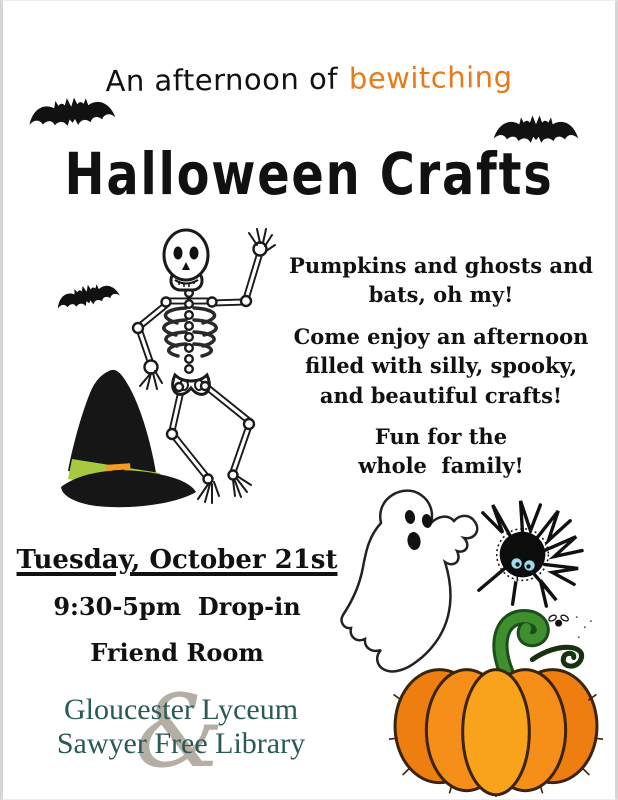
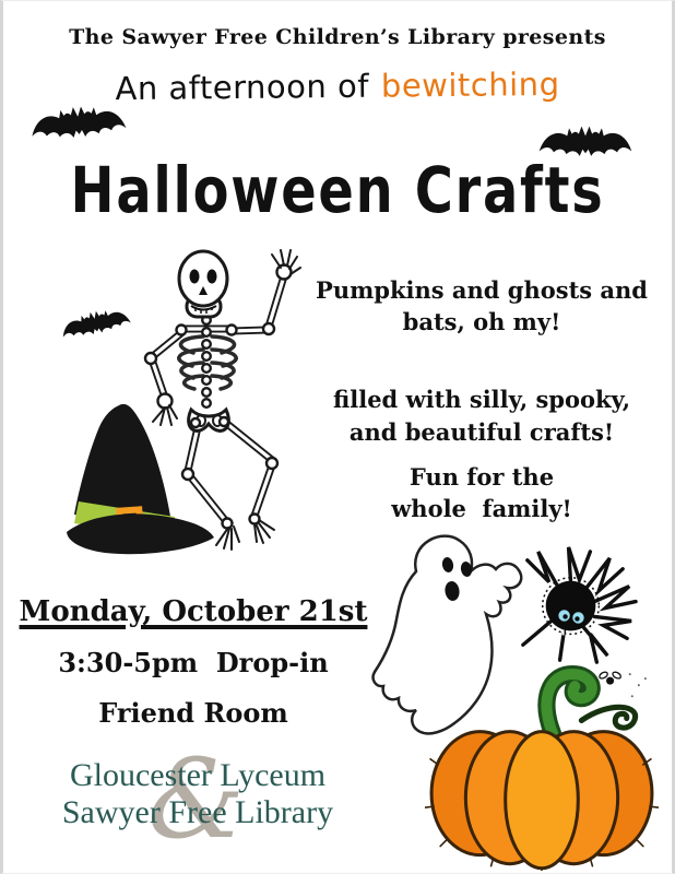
+ The Sawyer Free Children’s Library presents
  An afternoon of bewitching
  Halloween Crafts
  Pumpkins and ghosts and
  bats, oh my!
- Come enjoy an afternoon
  filled with silly, spooky,
  and beautiful crafts!
  Fun for the
  whole family!
- Tuesday, October 21st
+ Monday, October 21st
- 9:30-5pm Drop-in
+ 3:30-5pm Drop-in
  Friend Room
  &
  Gloucester Lyceum
  Sawyer Free Library
